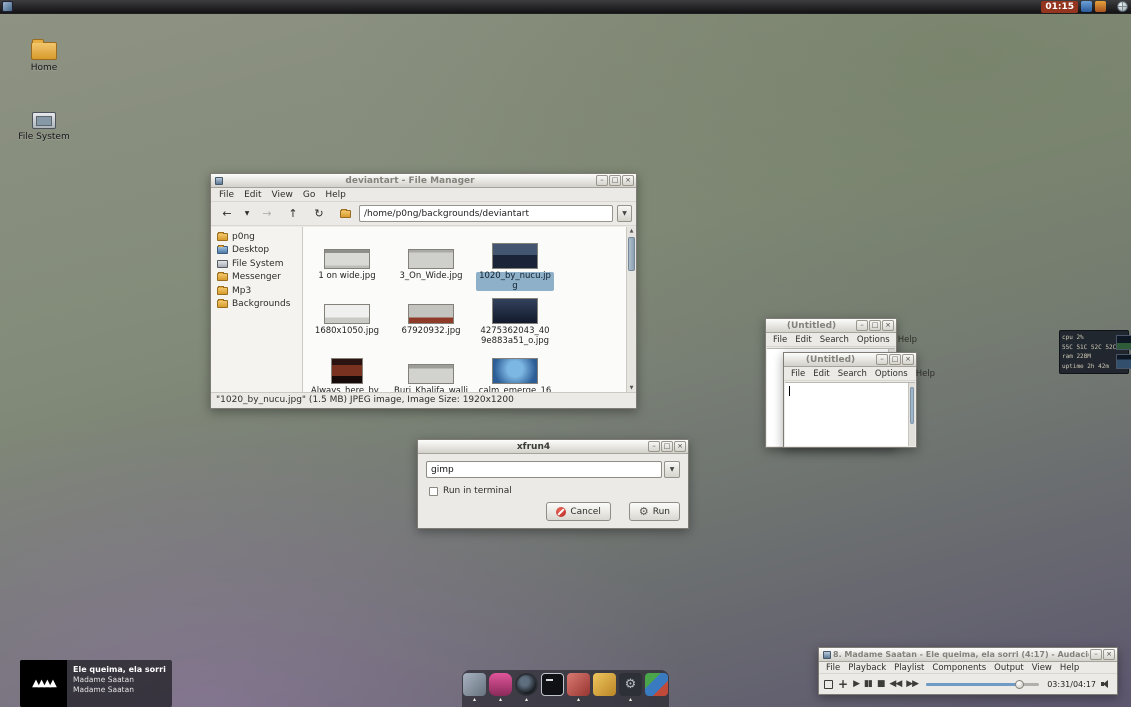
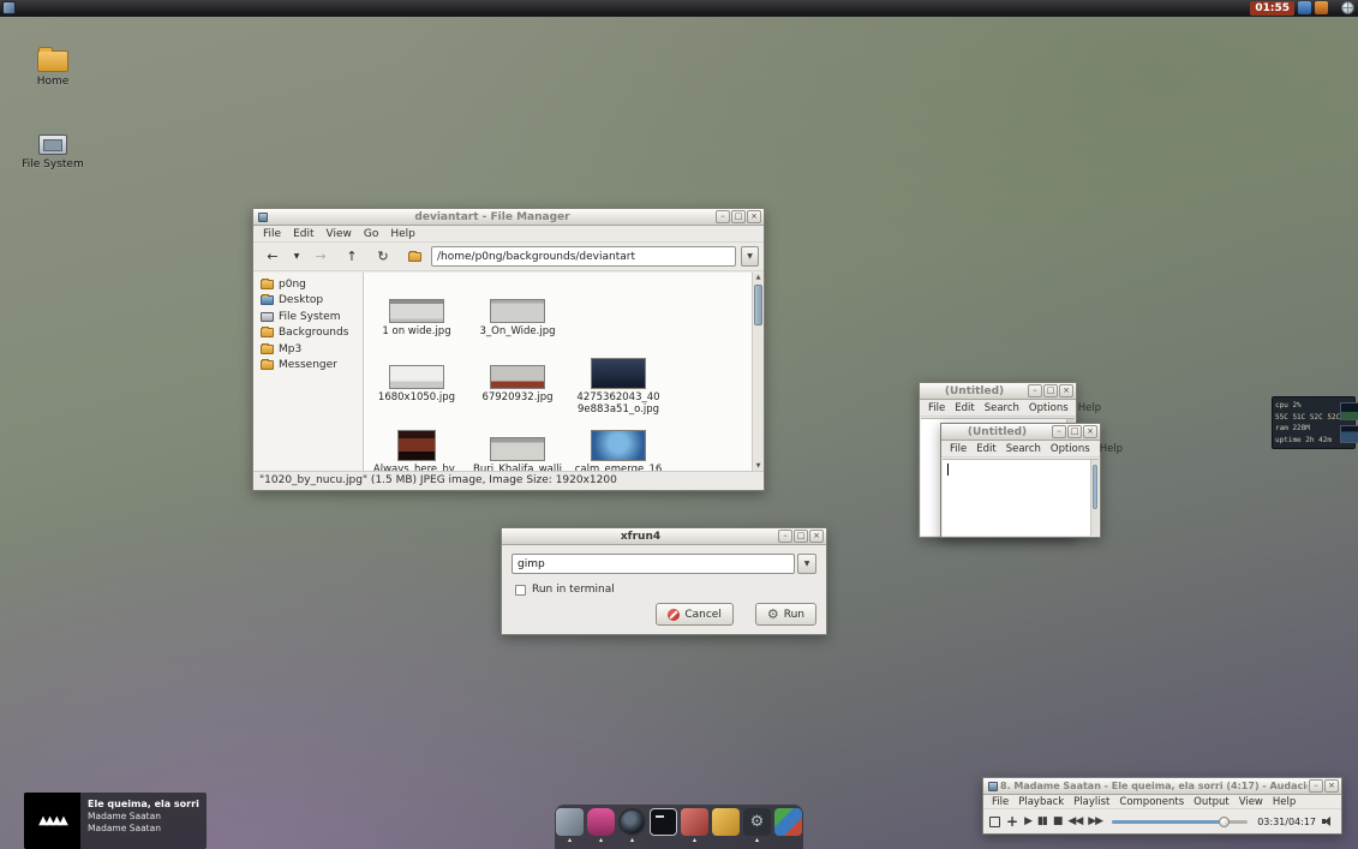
- 01:15
+ 01:55
  Home
  File System
  deviantart - File Manager
  –
  □
  ×
  File
  Edit
  View
  Go
  Help
  ←
  →
  ↑
  ↻
  /home/p0ng/backgrounds/deviantart
  p0ng
  Desktop
  File System
- Messenger
+ Backgrounds
  Mp3
- Backgrounds
+ Messenger
  1 on wide.jpg
  3_On_Wide.jpg
- 1020_by_nucu.jpg
  1680x1050.jpg
  67920932.jpg
  4275362043_409e883a51_o.jpg
  Always_here_by_
  Burj_Khalifa_walli
  calm_emerge_16
  "1020_by_nucu.jpg" (1.5 MB) JPEG image, Image Size: 1920x1200
  xfrun4
  –
  □
  ×
  gimp
  Run in terminal
  Cancel
  ⚙
  Run
  (Untitled)
  –
  □
  ×
  File
  Edit
  Search
  Options
  Help
  (Untitled)
  –
  □
  ×
  File
  Edit
  Search
  Options
  Help
  8. Madame Saatan - Ele queima, ela sorri (4:17) - Audaci
  –
  ×
  File
  Playback
  Playlist
  Components
  Output
  View
  Help
  +
  ▶
  ▮▮
  ■
  ◀◀
  ▶▶
  03:31/04:17
  ▲▲▲▲
  Ele queima, ela sorri
  Madame Saatan
  Madame Saatan
  ⚙
